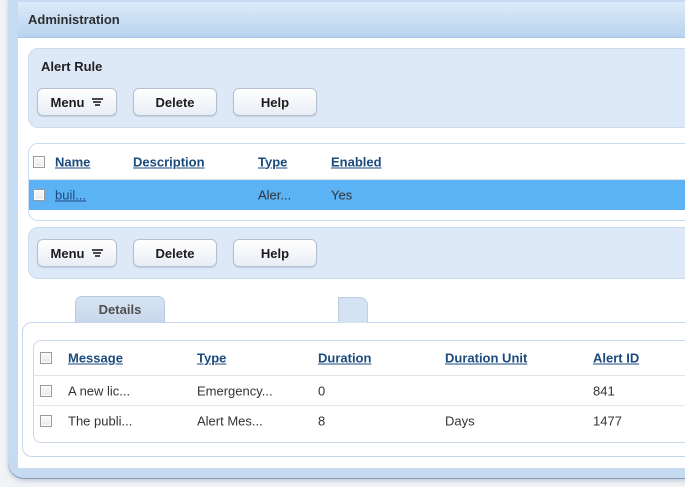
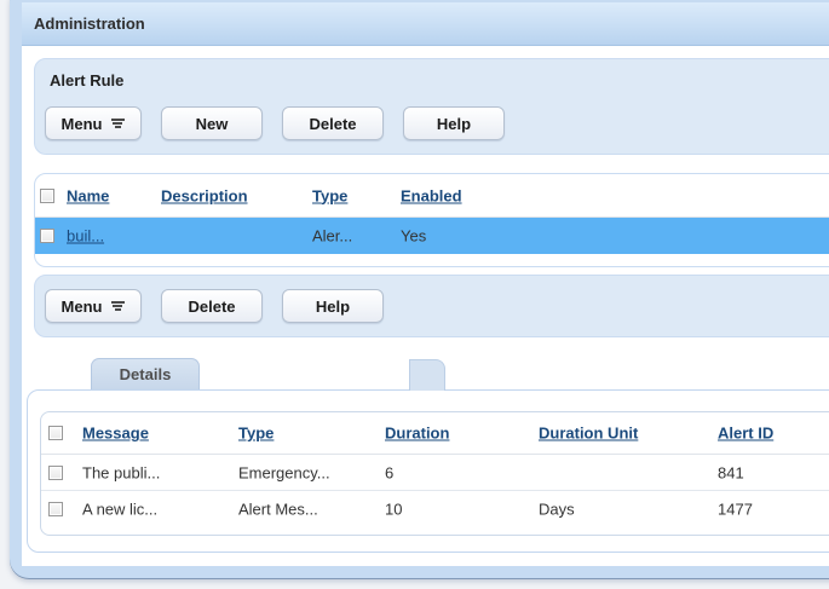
  Administration
  Alert Rule
  Menu
+ New
  Delete
  Help
  Name
  Description
  Type
  Enabled
  buil...
  Aler...
  Yes
  Menu
  Delete
  Help
  Details
  Message
  Type
  Duration
  Duration Unit
  Alert ID
- A new lic...
+ The publi...
  Emergency...
- 0
+ 6
  841
- The publi...
+ A new lic...
  Alert Mes...
- 8
+ 10
  Days
  1477
